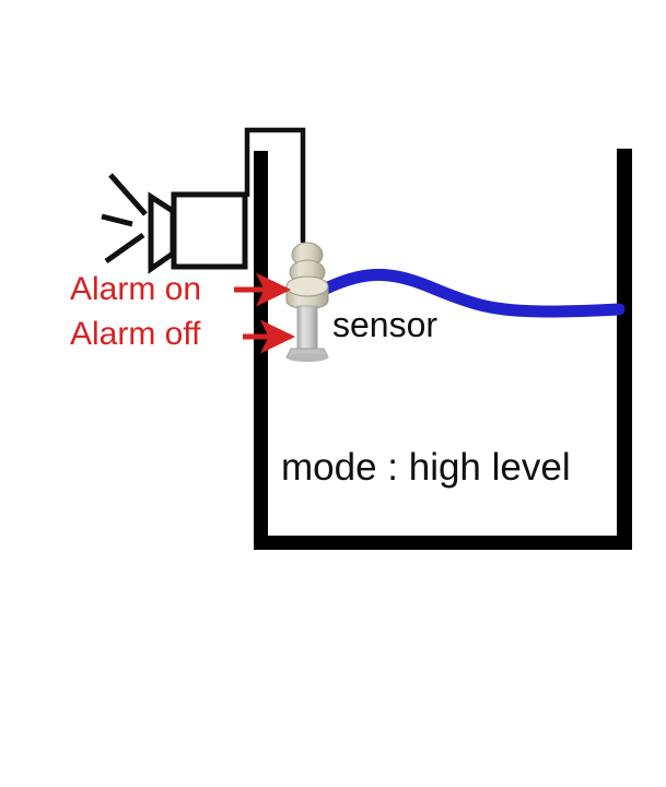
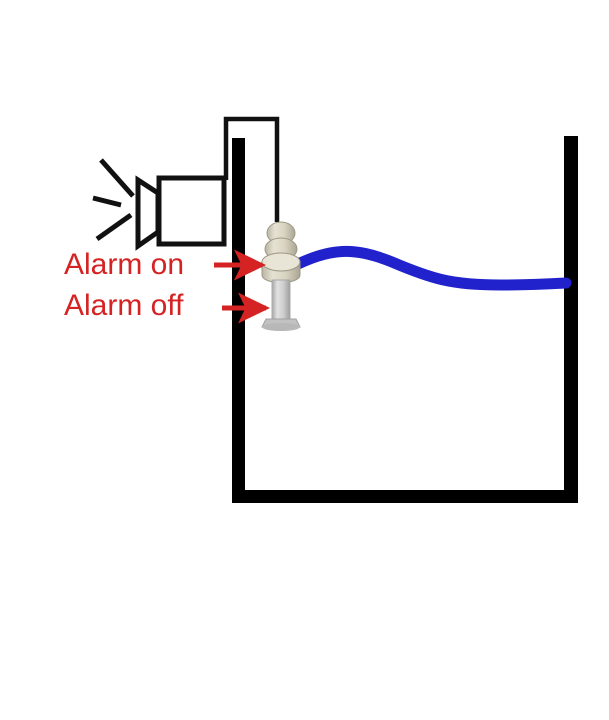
  Alarm on
  Alarm off
- sensor
- mode : high level
